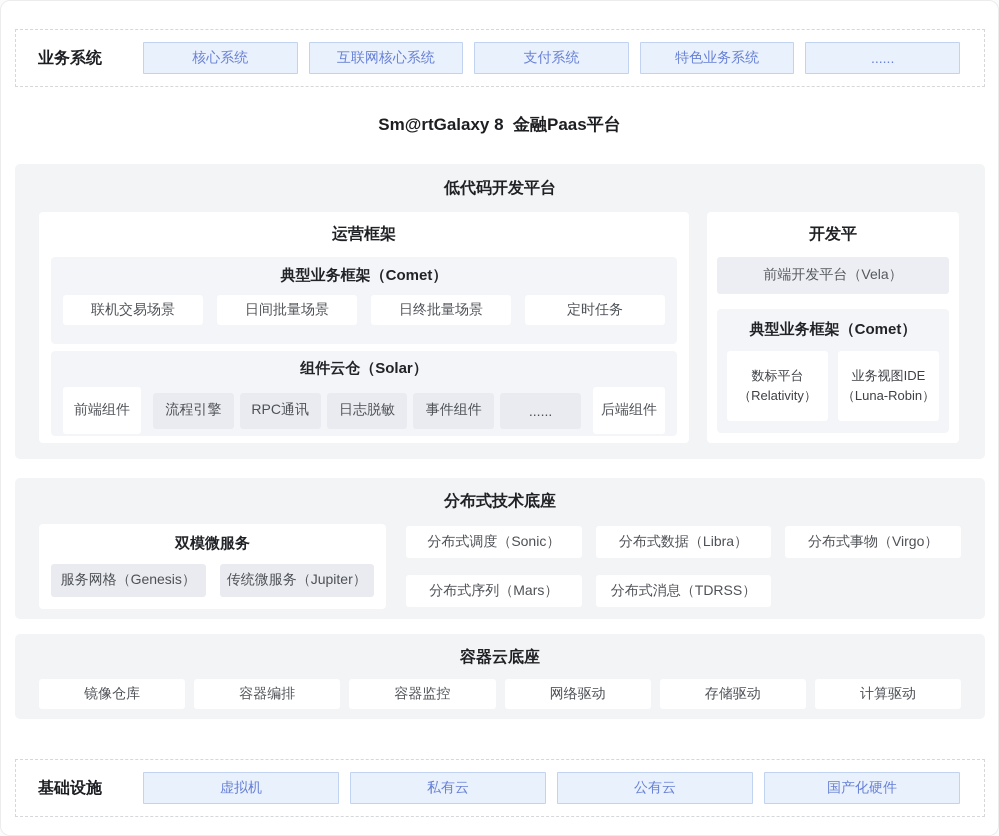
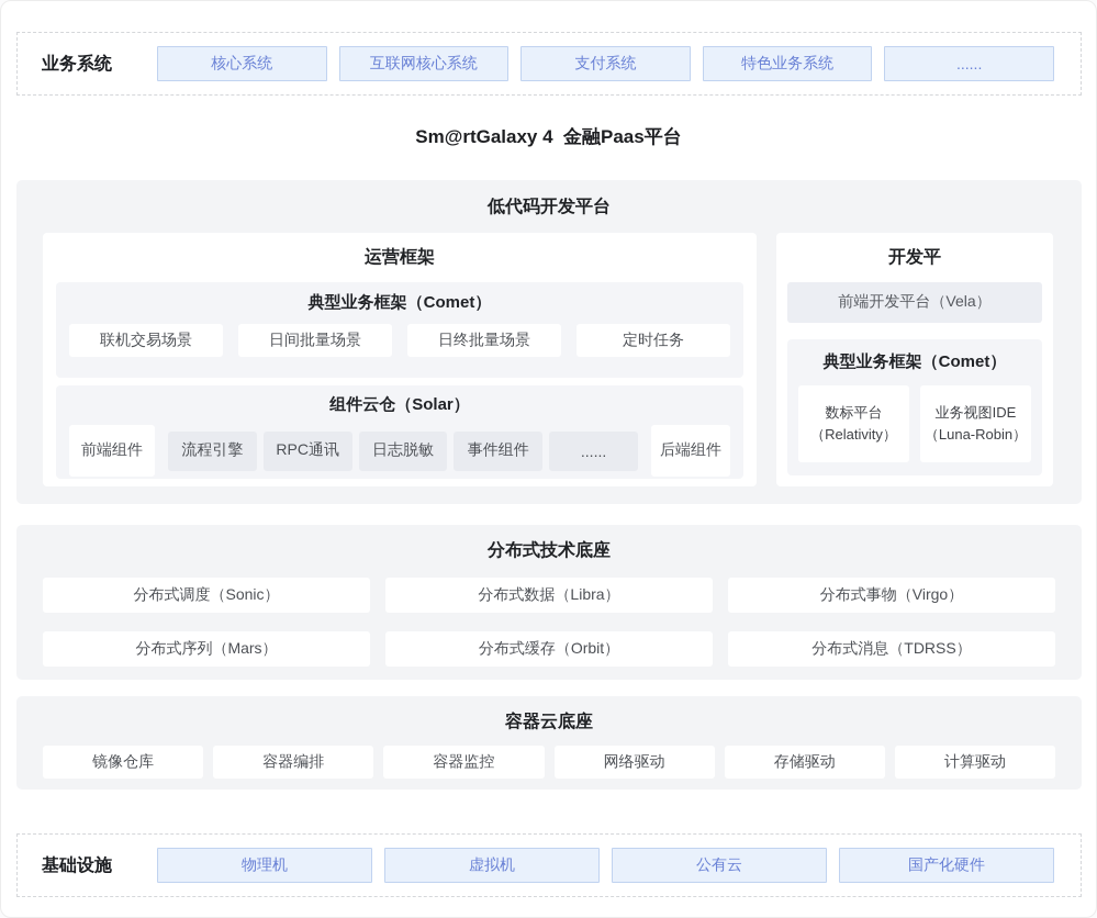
  业务系统
  核心系统
  互联网核心系统
  支付系统
  特色业务系统
  ......
- Sm@rtGalaxy 8 金融Paas平台
+ Sm@rtGalaxy 4 金融Paas平台
  低代码开发平台
  运营框架
  典型业务框架（Comet）
  联机交易场景
  日间批量场景
  日终批量场景
  定时任务
  组件云仓（Solar）
  前端组件
  流程引擎
  RPC通讯
  日志脱敏
  事件组件
  ......
  后端组件
  开发平
  前端开发平台（Vela）
  典型业务框架（Comet）
  数标平台
  （Relativity）
  业务视图IDE
  （Luna-Robin）
  分布式技术底座
- 双模微服务
- 服务网格（Genesis）
- 传统微服务（Jupiter）
  分布式调度（Sonic）
  分布式数据（Libra）
  分布式事物（Virgo）
  分布式序列（Mars）
+ 分布式缓存（Orbit）
  分布式消息（TDRSS）
  容器云底座
  镜像仓库
  容器编排
  容器监控
  网络驱动
  存储驱动
  计算驱动
  基础设施
+ 物理机
  虚拟机
- 私有云
  公有云
  国产化硬件
